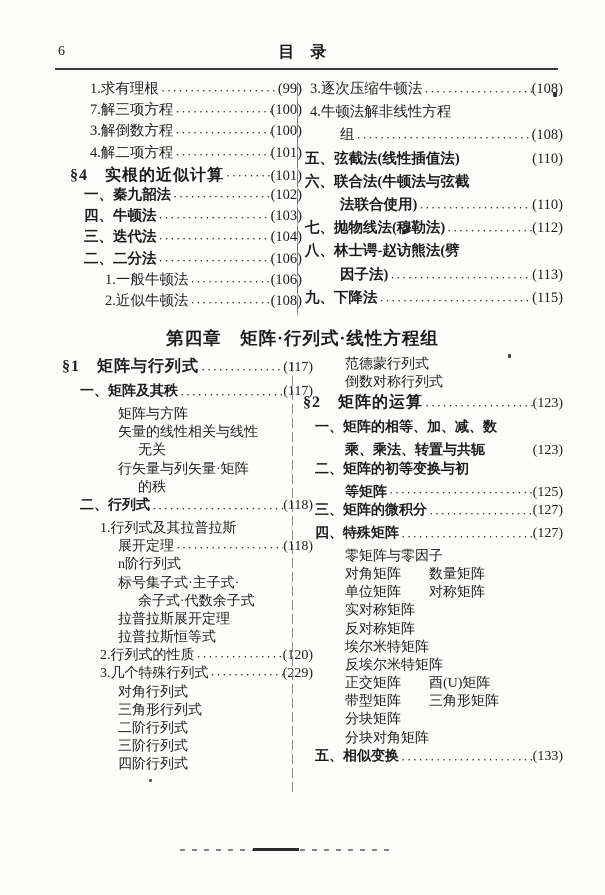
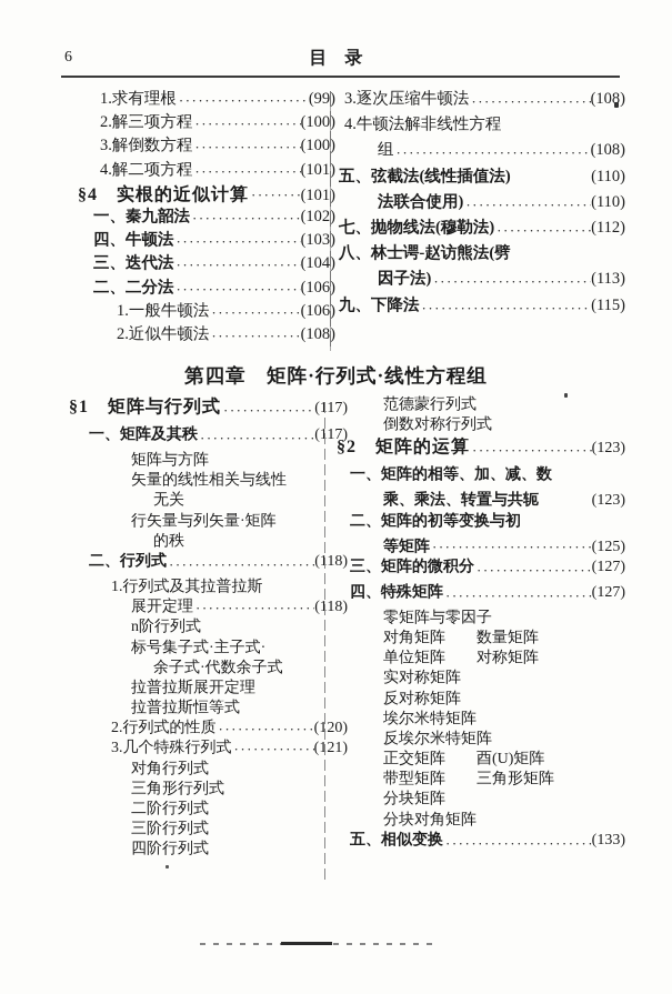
  6
  目 录
  1.求有理根
  (99)
- 7.解三项方程
+ 2.解三项方程
  (100)
  3.解倒数方程
  (100)
  4.解二项方程
  (101)
  §4 实根的近似计算
  (101)
  一、秦九韶法
  (102)
  四、牛顿法
  (103)
  三、迭代法
  (104)
  二、二分法
  (106)
  1.一般牛顿法
  (106)
  2.近似牛顿法
  (108)
  3.逐次压缩牛顿法
  (108)
  4.牛顿法解非线性方程
  组
  (108)
  五、弦截法(线性插值法)
  (110)
- 六、联合法(牛顿法与弦截
  法联合使用)
  (110)
  七、抛物线法(穆勒法)
  (112)
  八、林士谔-赵访熊法(劈
  因子法)
  (113)
  九、下降法
  (115)
  第四章 矩阵·行列式·线性方程组
  §1 矩阵与行列式
  (17)
  一、矩阵及其秩
  (17)
  矩阵与方阵
  矢量的线性相关与线性
  无关
  行矢量与列矢量·矩阵
  的秩
  二、行列式
  (18)
  1.行列式及其拉普拉斯
  展开定理
  (18)
  n阶行列式
  标号集子式·主子式·
  余子式·代数余子式
  拉普拉斯展开定理
  拉普拉斯恒等式
  2.行列式的性质
  (120)
  3.几个特殊行列式
- (229)
+ (121)
  对角行列式
  三角形行列式
  二阶行列式
  三阶行列式
  四阶行列式
  范德蒙行列式
  倒数对称行列式
  §2 矩阵的运算
  (123)
  一、矩阵的相等、加、减、数
  乘、乘法、转置与共轭
  (123)
  二、矩阵的初等变换与初
  等矩阵
  (125)
  三、矩阵的微积分
  (127)
  四、特殊矩阵
  (127)
  零矩阵与零因子
  对角矩阵 数量矩阵
  单位矩阵 对称矩阵
  实对称矩阵
  反对称矩阵
  埃尔米特矩阵
  反埃尔米特矩阵
  正交矩阵 酉(U)矩阵
  带型矩阵 三角形矩阵
  分块矩阵
  分块对角矩阵
  五、相似变换
  (133)
